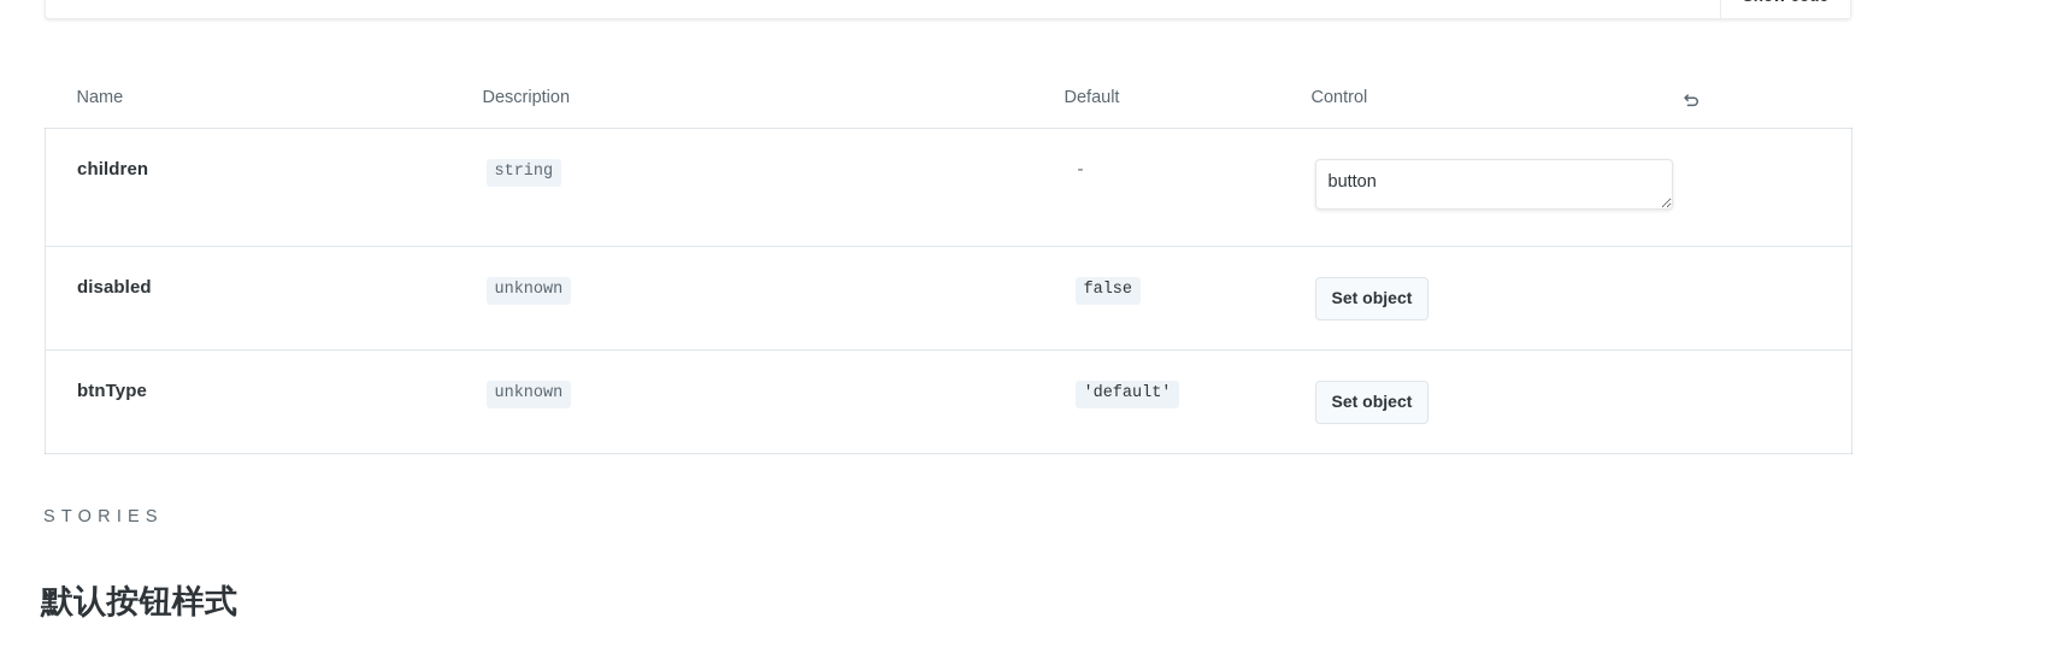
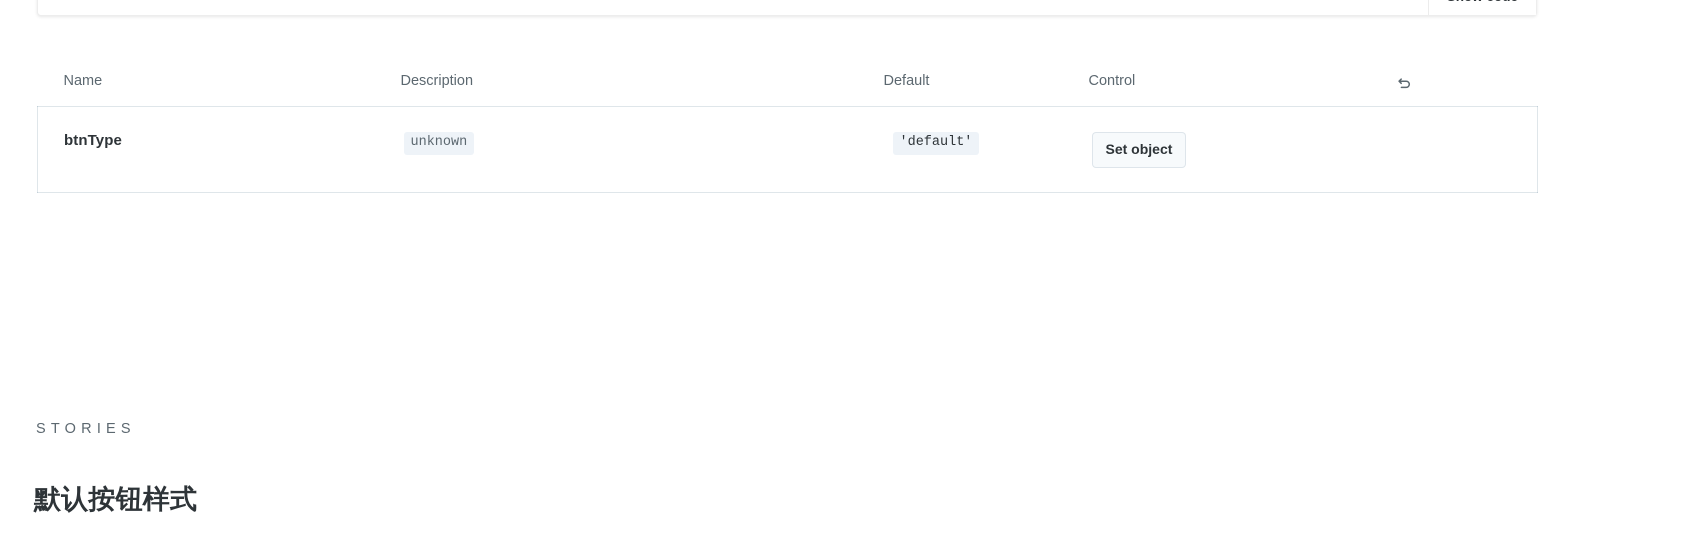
  Name	Description	Default	Control
- children	string	-	button
- disabled	unknown	false	Set object
  btnType	unknown	'default'	Set object
  STORIES
  默认按钮样式
